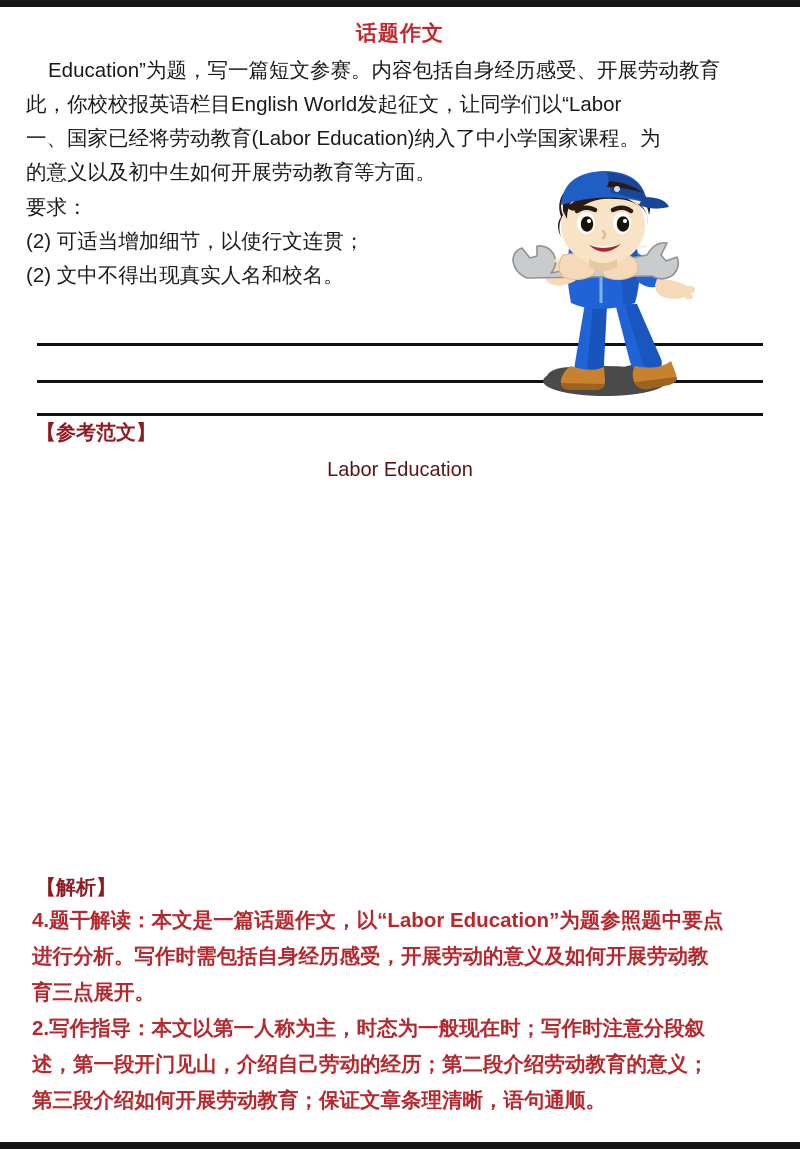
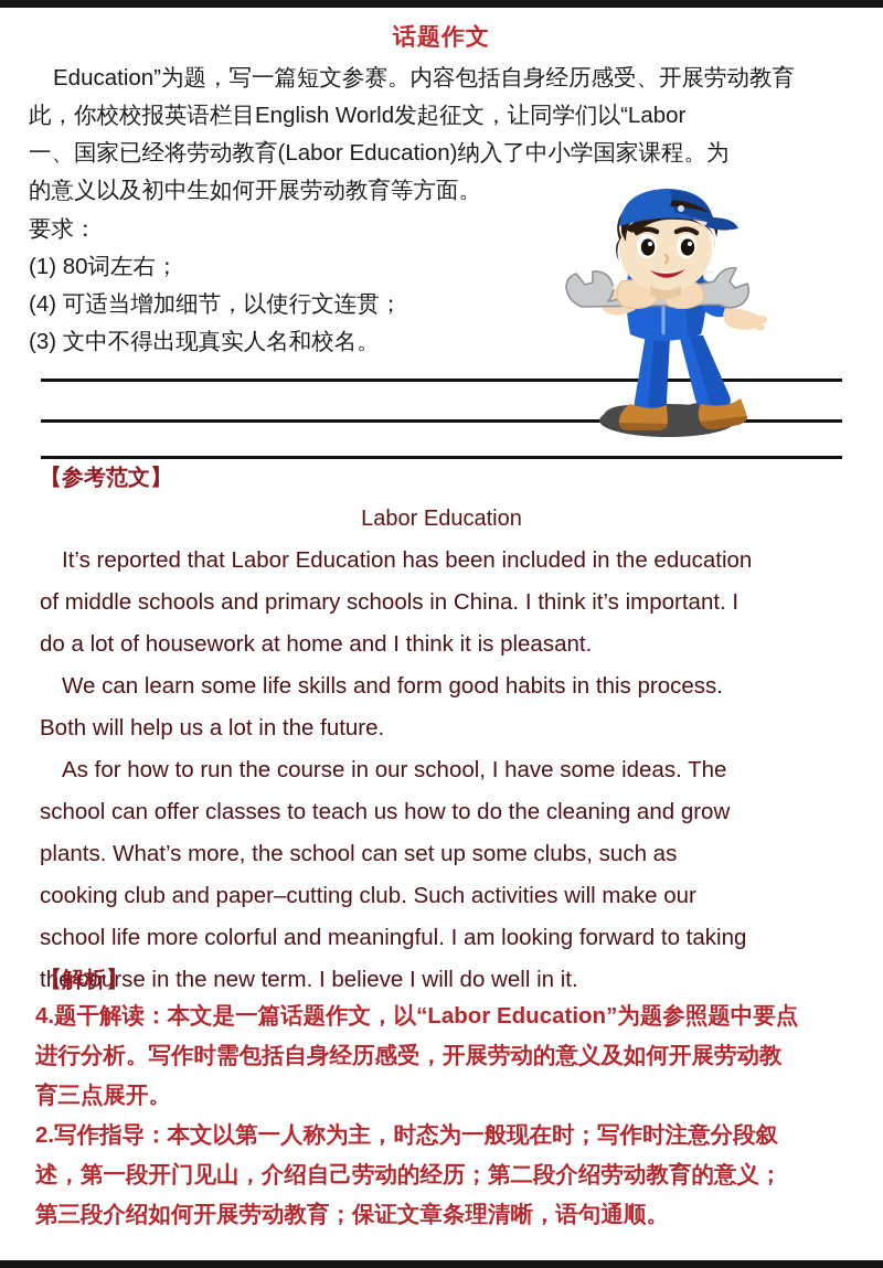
  话题作文
  Education”为题，写一篇短文参赛。内容包括自身经历感受、开展劳动教育
  此，你校校报英语栏目English World发起征文，让同学们以“Labor
  一、国家已经将劳动教育(Labor Education)纳入了中小学国家课程。为
  的意义以及初中生如何开展劳动教育等方面。
  要求：
+ (1) 80词左右；
- (2) 可适当增加细节，以使行文连贯；
+ (4) 可适当增加细节，以使行文连贯；
- (2) 文中不得出现真实人名和校名。
+ (3) 文中不得出现真实人名和校名。
  【参考范文】
  Labor Education
+ It’s reported that Labor Education has been included in the education
+ of middle schools and primary schools in China. I think it’s important. I
+ do a lot of housework at home and I think it is pleasant.
+ We can learn some life skills and form good habits in this process.
+ Both will help us a lot in the future.
+ As for how to run the course in our school, I have some ideas. The
+ school can offer classes to teach us how to do the cleaning and grow
+ plants. What’s more, the school can set up some clubs, such as
+ cooking club and paper–cutting club. Such activities will make our
+ school life more colorful and meaningful. I am looking forward to taking
+ the course in the new term. I believe I will do well in it.
  【解析】
  4.题干解读：本文是一篇话题作文，以“Labor Education”为题参照题中要点
  进行分析。写作时需包括自身经历感受，开展劳动的意义及如何开展劳动教
  育三点展开。
  2.写作指导：本文以第一人称为主，时态为一般现在时；写作时注意分段叙
  述，第一段开门见山，介绍自己劳动的经历；第二段介绍劳动教育的意义；
  第三段介绍如何开展劳动教育；保证文章条理清晰，语句通顺。
